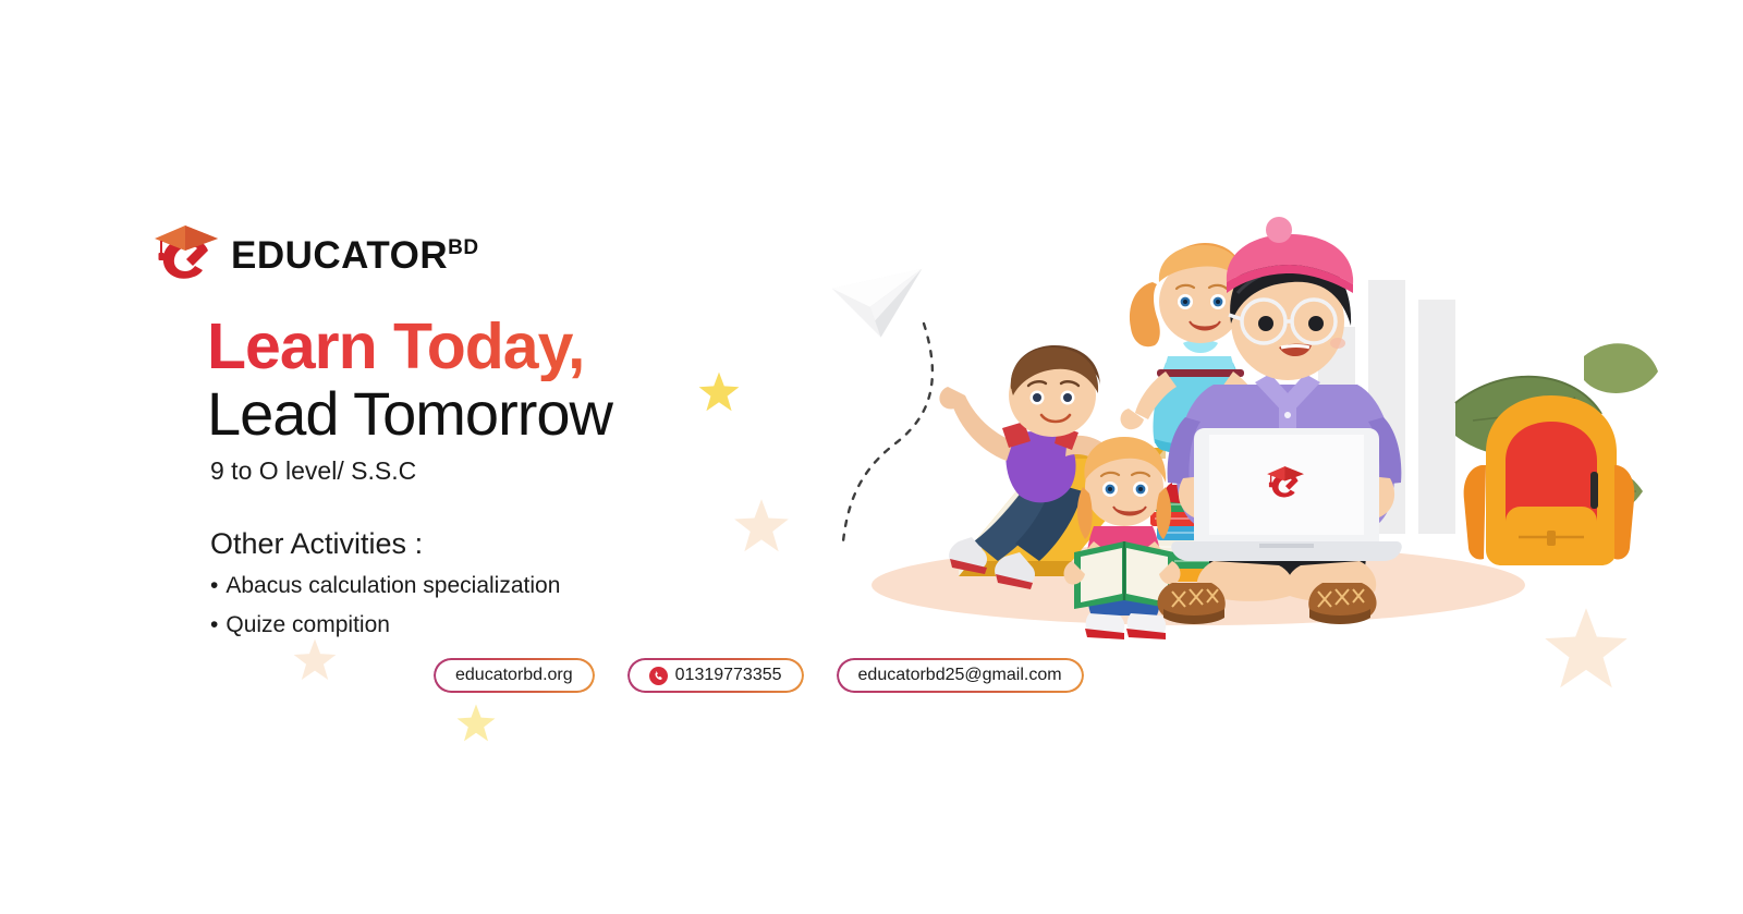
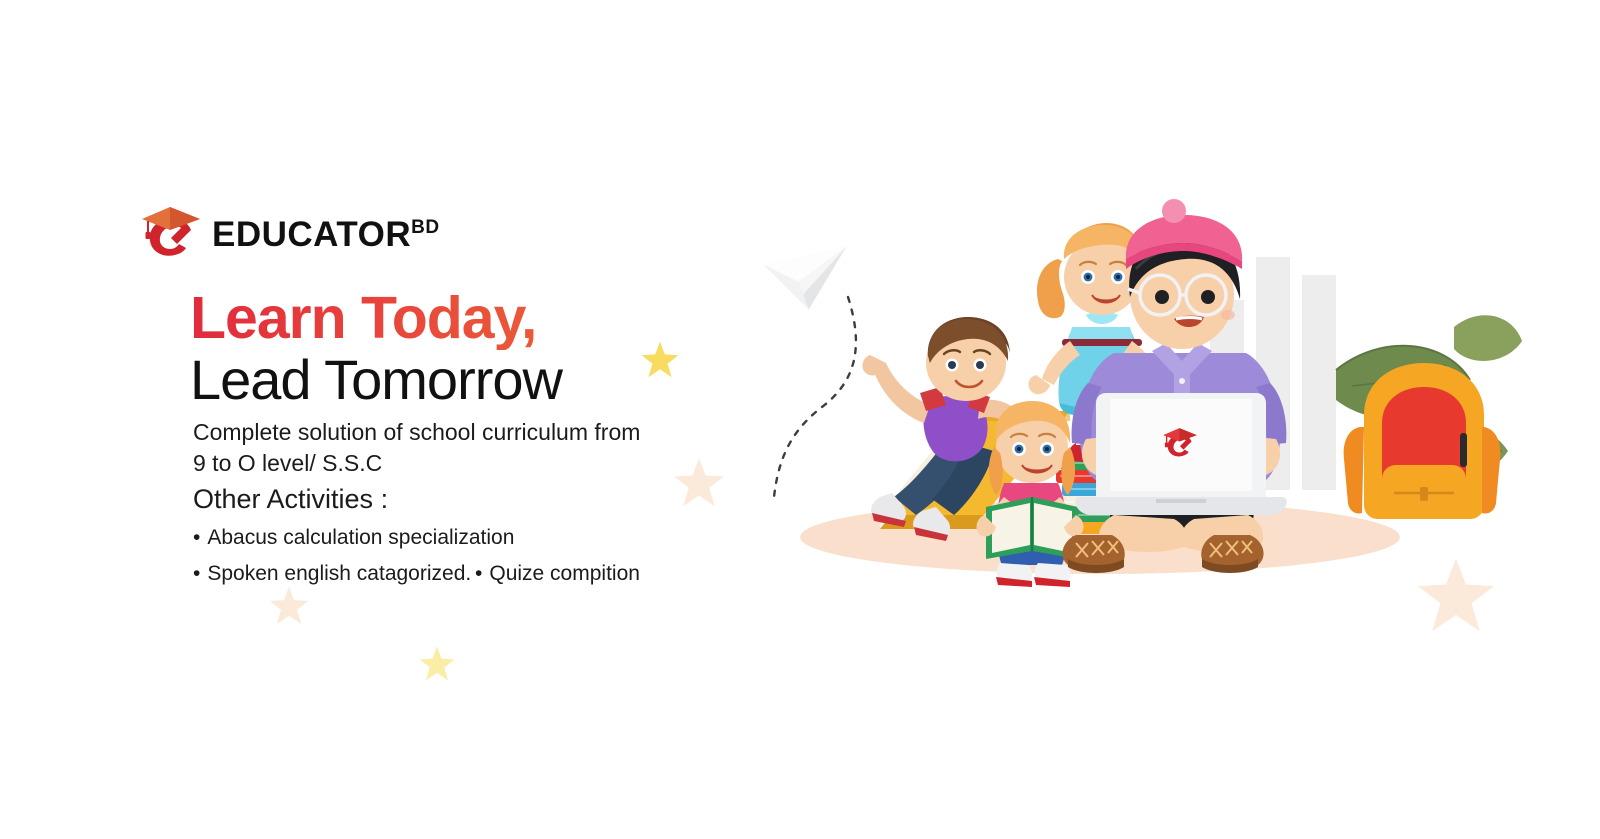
  EDUCATOR
  BD
  Learn Today,
  Lead Tomorrow
+ Complete solution of school curriculum from
  9 to O level/ S.S.C
  Other Activities :
  • Abacus calculation specialization
+ • Spoken english catagorized.
  • Quize compition
- educatorbd.org
- 01319773355
- educatorbd25@gmail.com
